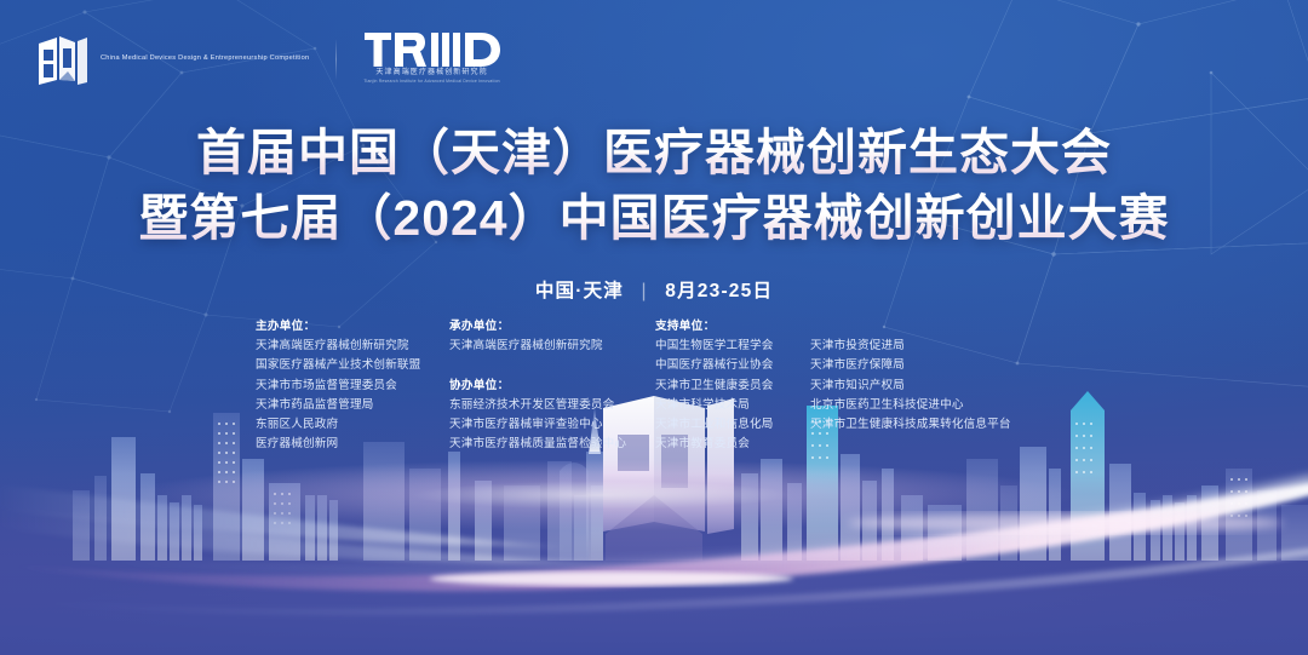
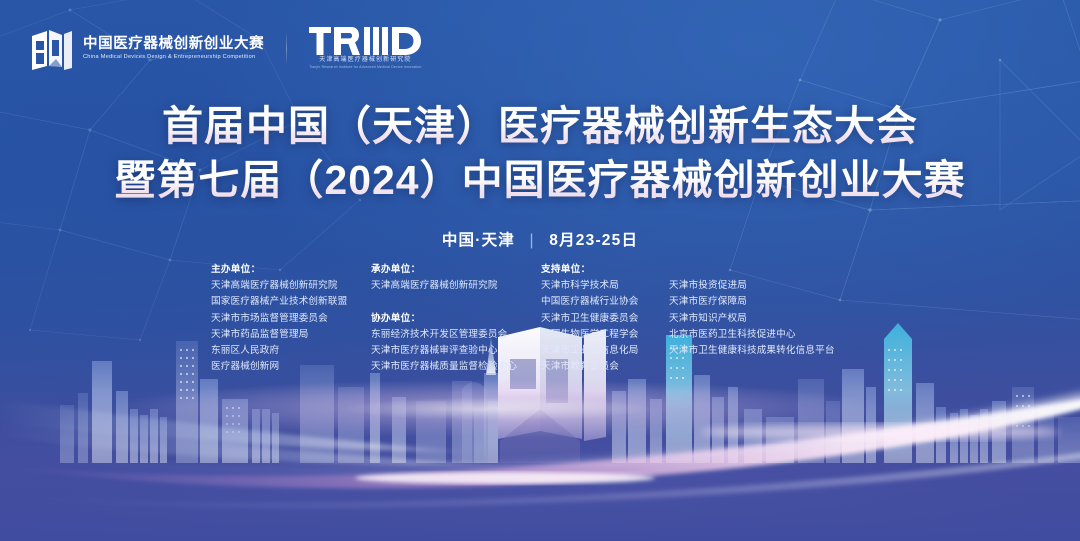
+ 中国医疗器械创新创业大赛
  首届中国（天津）医疗器械创新生态大会
  暨第七届（2024）中国医疗器械创新创业大赛
  中国·天津 | 8月23-25日
  主办单位：
  天津高端医疗器械创新研究院
  国家医疗器械产业技术创新联盟
  天津市市场监督管理委员会
  天津市药品监督管理局
  东丽区人民政府
  医疗器械创新网
  承办单位：
  天津高端医疗器械创新研究院
  协办单位：
  东丽经济技术开发区管理委员会
  天津市医疗器械审评查验中心
  天津市医疗器械质量监督检验中心
  支持单位：
- 中国生物医学工程学会
+ 天津市科学技术局
  中国医疗器械行业协会
  天津市卫生健康委员会
- 天津市科学技术局
+ 中国生物医学工程学会
  天津市工业和信息化局
  天津市教育委员会
  天津市投资促进局
  天津市医疗保障局
  天津市知识产权局
  北京市医药卫生科技促进中心
  天津市卫生健康科技成果转化信息平台
